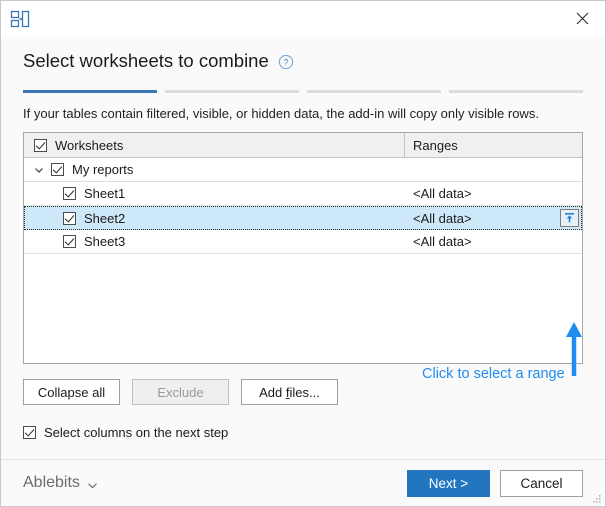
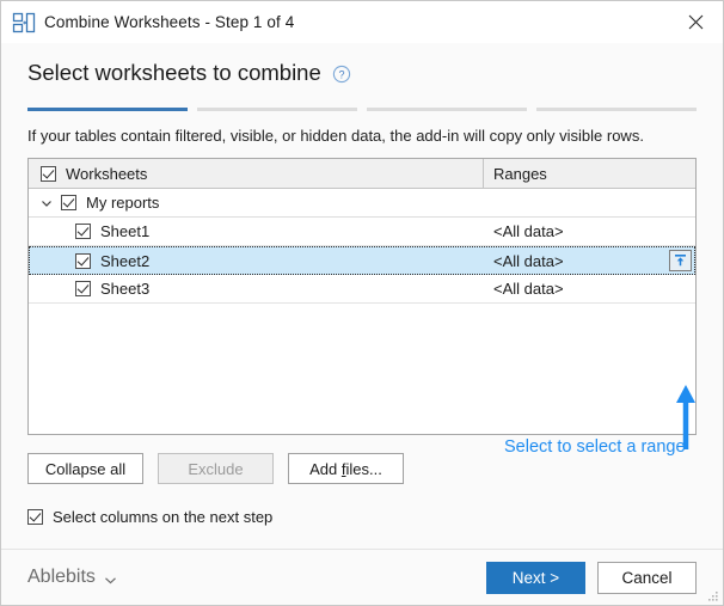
+ Combine Worksheets - Step 1 of 4
  Select worksheets to combine
  ?
  If your tables contain filtered, visible, or hidden data, the add-in will copy only visible rows.
  Worksheets
  Ranges
  My reports
  Sheet1
  <All data>
  Sheet2
  <All data>
  Sheet3
  <All data>
- Click to select a range
+ Select to select a range
  Collapse all
  Exclude
  Add files...
  Select columns on the next step
  Ablebits
  Next >
  Cancel
